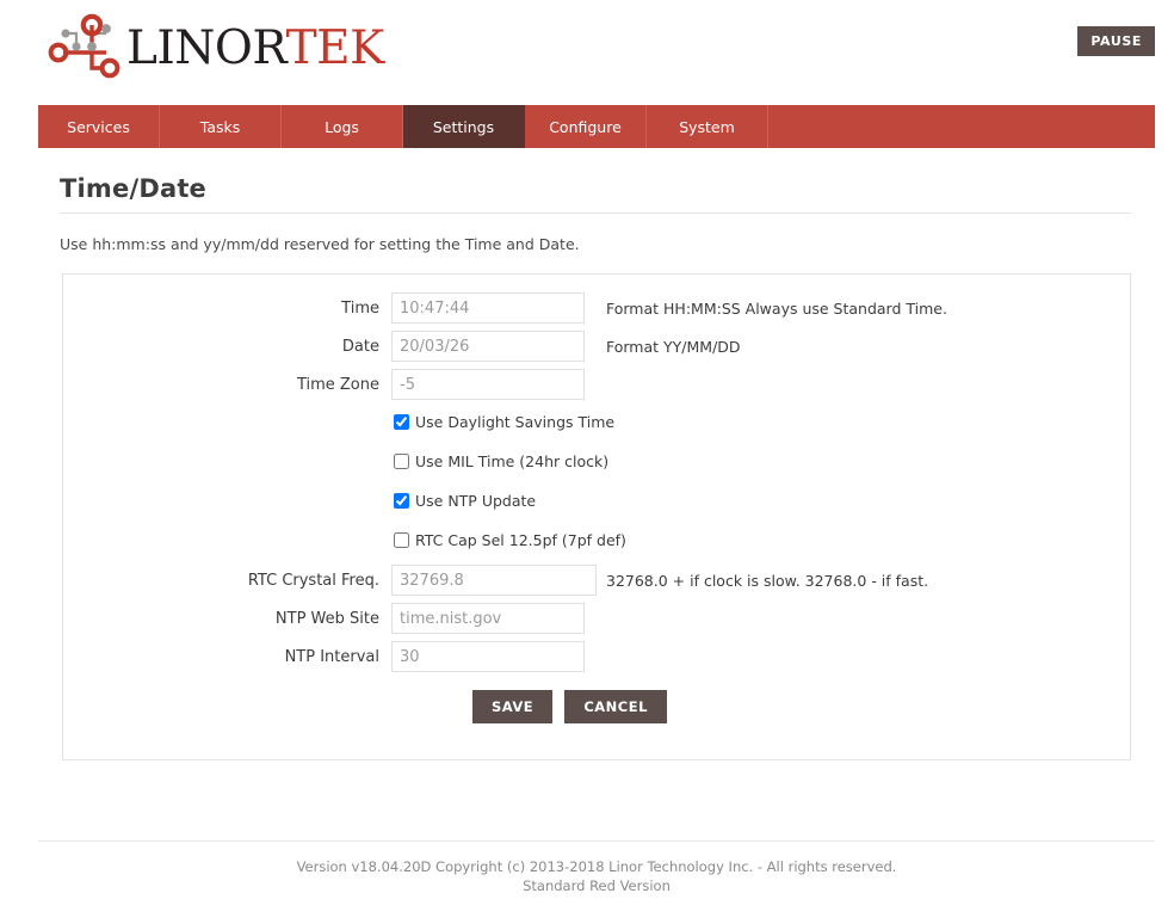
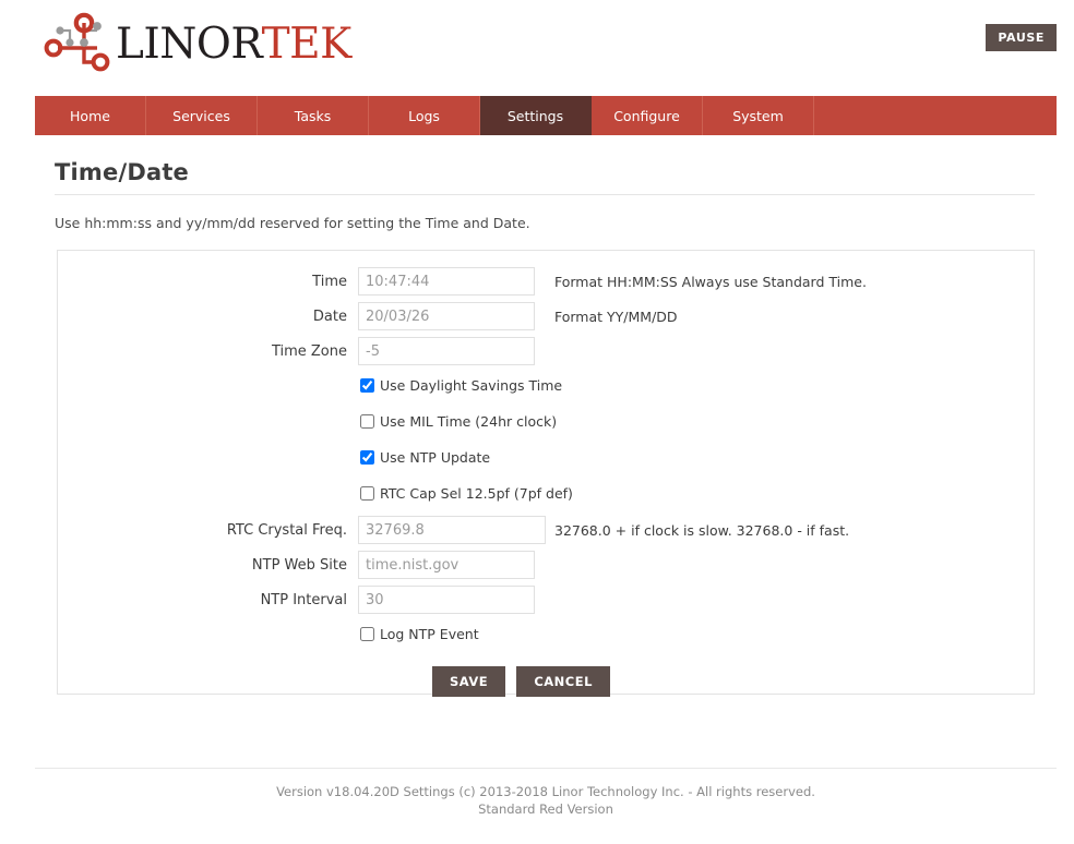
  LINORTEK
  PAUSE
+ Home
  Services
  Tasks
  Logs
  Settings
  Configure
  System
  Time/Date
  Use hh:mm:ss and yy/mm/dd reserved for setting the Time and Date.
  Time	10:47:44	Format HH:MM:SS Always use Standard Time.
  Date	20/03/26	Format YY/MM/DD
  Time Zone	-5
  	Use Daylight Savings Time
  	Use MIL Time (24hr clock)
  	Use NTP Update
  	RTC Cap Sel 12.5pf (7pf def)
  RTC Crystal Freq.	32769.8	32768.0 + if clock is slow. 32768.0 - if fast.
  NTP Web Site	time.nist.gov
  NTP Interval	30
+ 	Log NTP Event
  	SAVE CANCEL
- Version v18.04.20D Copyright (c) 2013-2018 Linor Technology Inc. - All rights reserved.
+ Version v18.04.20D Settings (c) 2013-2018 Linor Technology Inc. - All rights reserved.
  Standard Red Version
